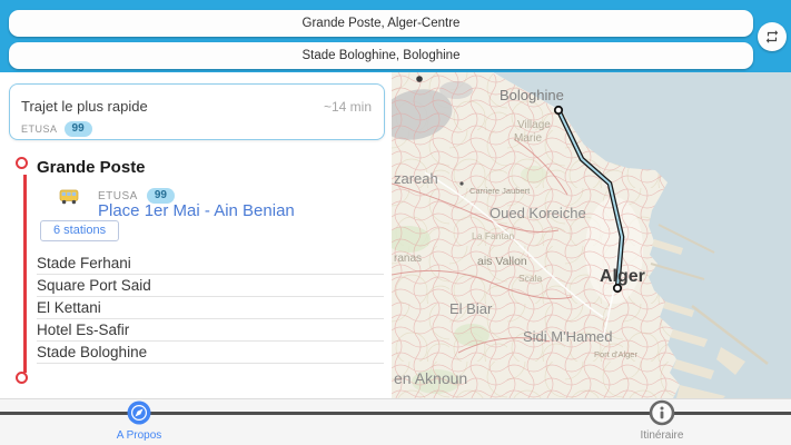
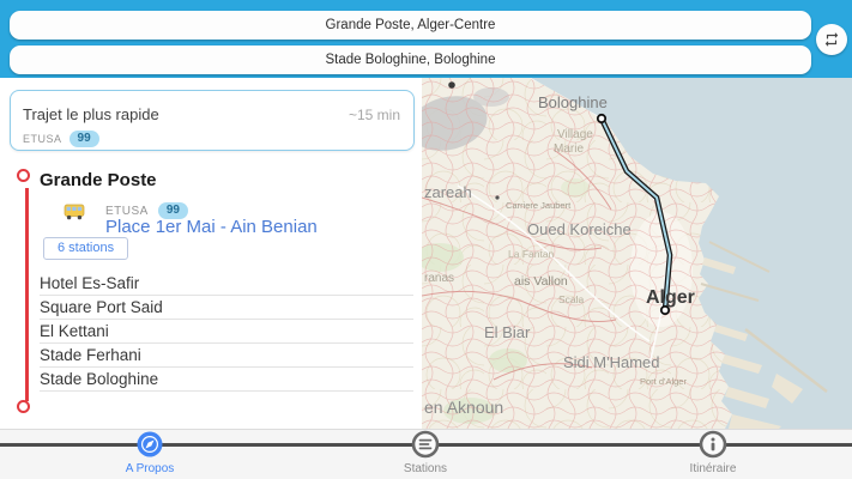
  Grande Poste, Alger-Centre
  Stade Bologhine, Bologhine
  Trajet le plus rapide
- ~14 min
+ ~15 min
  ETUSA
  99
  Grande Poste
  ETUSA
  99
  Place 1er Mai - Ain Benian
  6 stations
- Stade Ferhani
+ Hotel Es-Safir
  Square Port Said
  El Kettani
- Hotel Es-Safir
+ Stade Ferhani
  Stade Bologhine
  Bologhine
  Village
  Marie
  zareah
  Carriere Jaubert
  Oued Koreiche
  La Fantan
  ranas
  ais Vallon
  Scala
  Alger
  El Biar
  Sidi M'Hamed
  Port d'Alger
  en Aknoun
  A Propos
+ Stations
  Itinéraire
